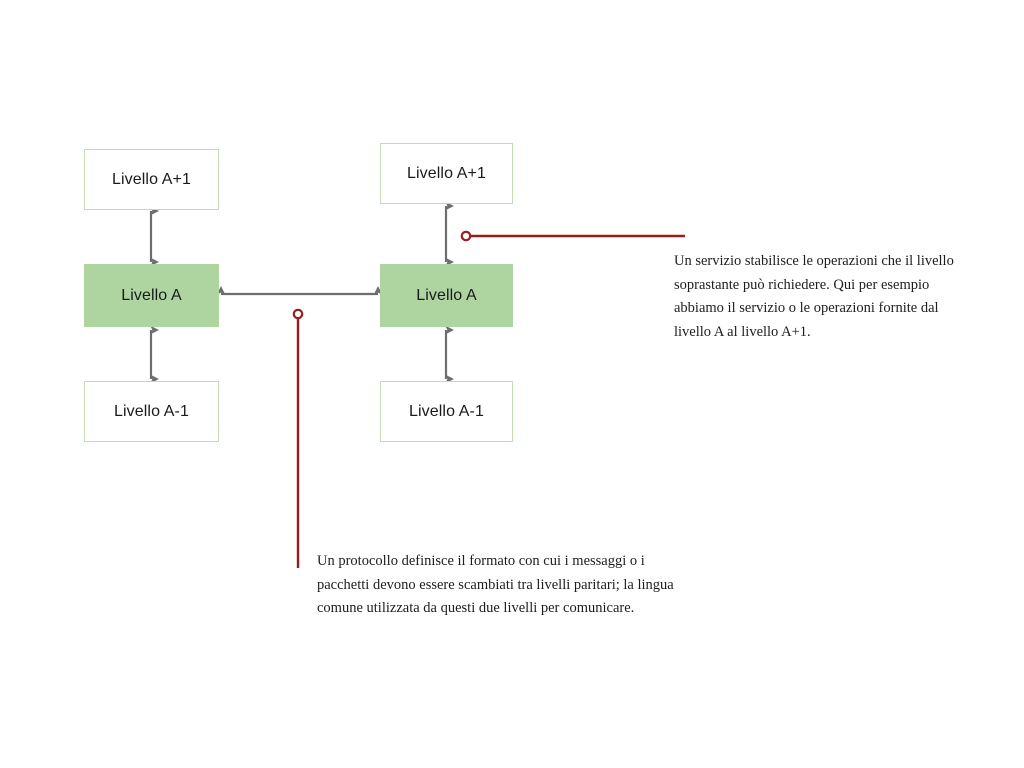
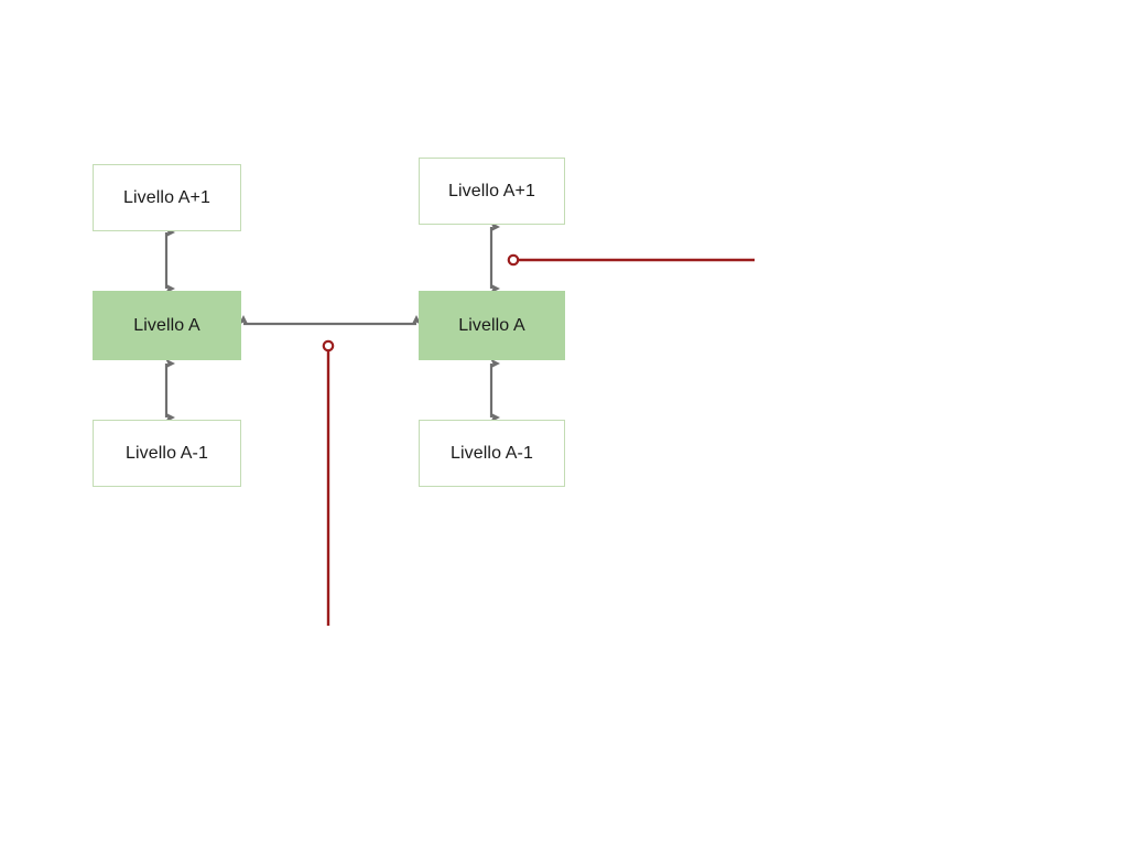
  Livello A+1
  Livello A
  Livello A-1
  Livello A+1
  Livello A
  Livello A-1
- Un servizio stabilisce le operazioni che il livello soprastante può richiedere. Qui per esempio abbiamo il servizio o le operazioni fornite dal livello A al livello A+1.
- Un protocollo definisce il formato con cui i messaggi o i pacchetti devono essere scambiati tra livelli paritari; la lingua comune utilizzata da questi due livelli per comunicare.
